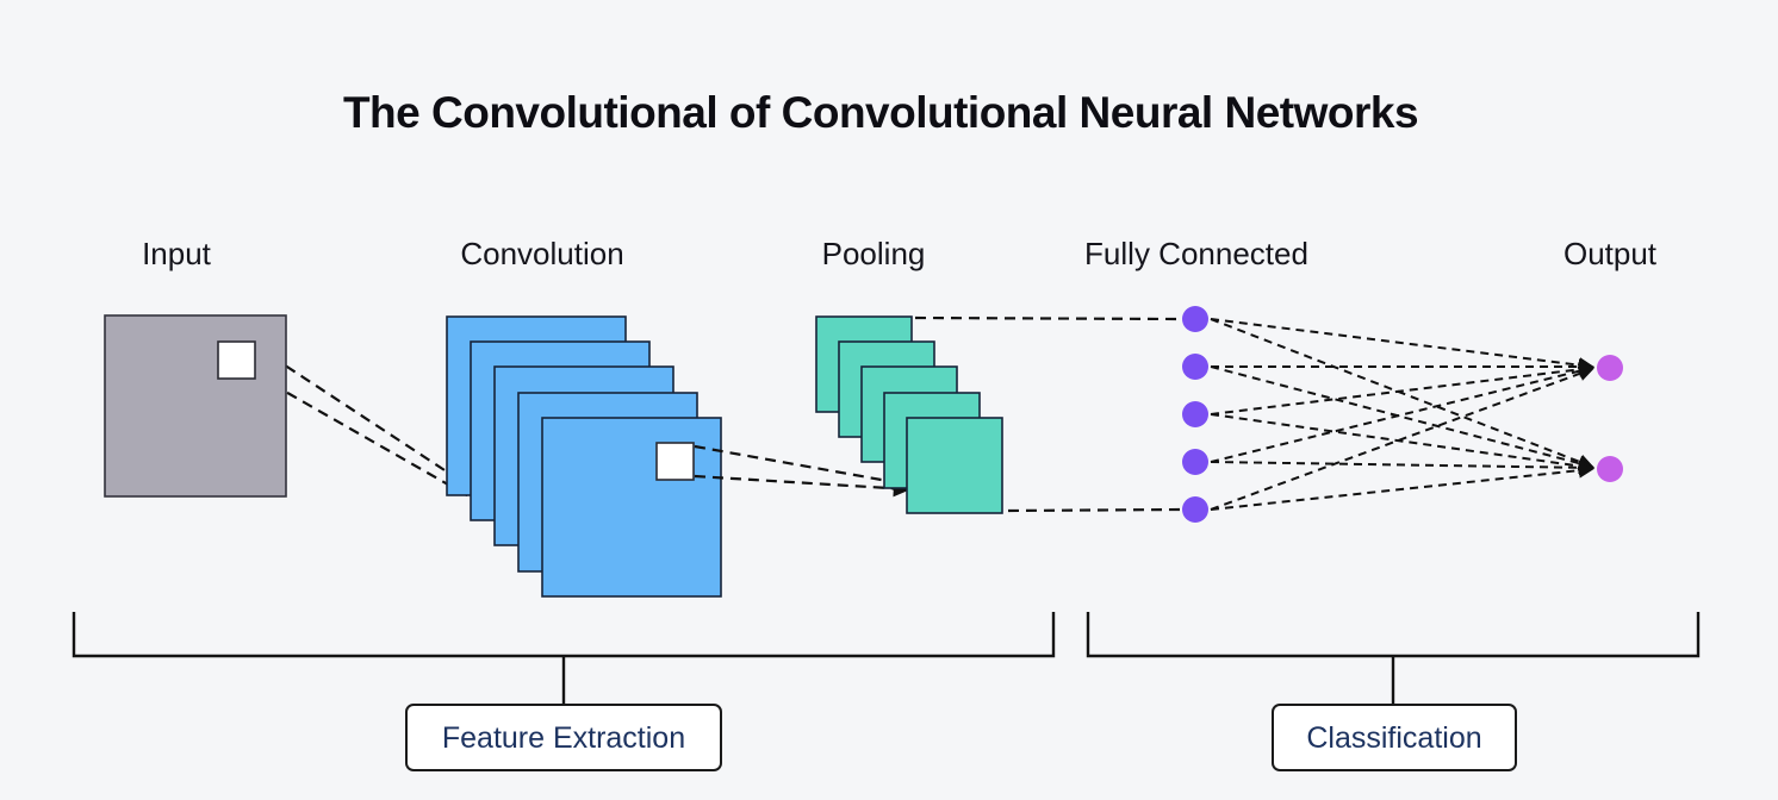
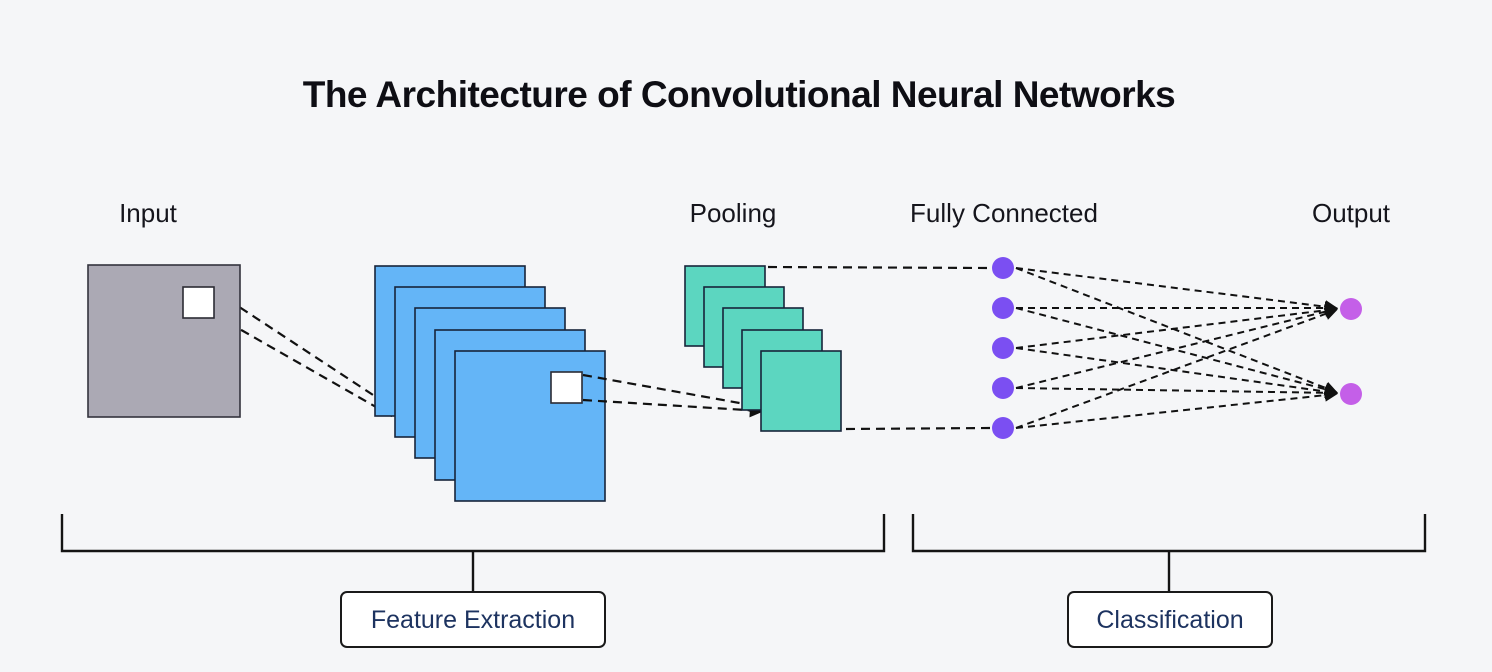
- The Convolutional of Convolutional Neural Networks
+ The Architecture of Convolutional Neural Networks
  Input
- Convolution
  Pooling
  Fully Connected
  Output
  Feature Extraction
  Classification
